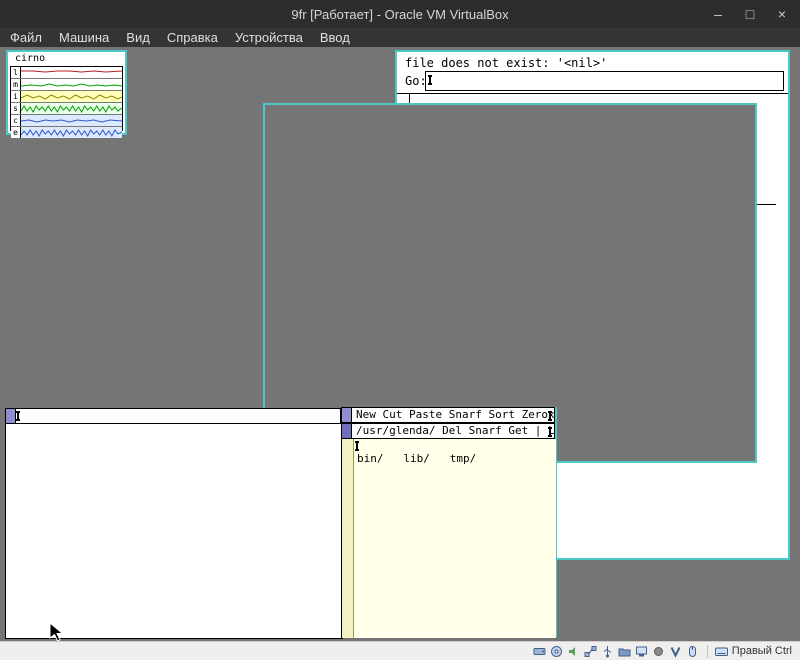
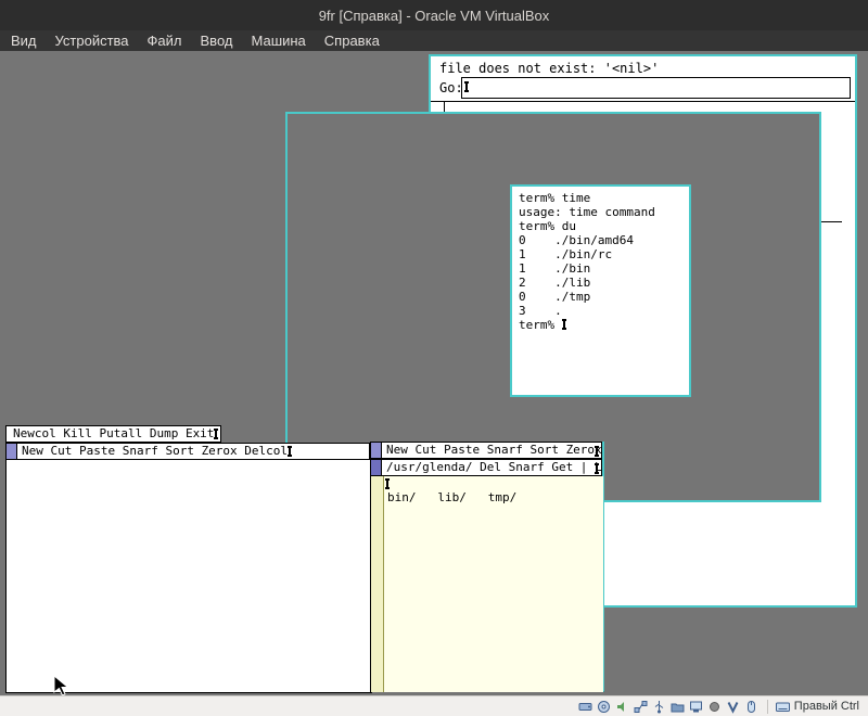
- 9fr [Работает] - Oracle VM VirtualBox
+ 9fr [Справка] - Oracle VM VirtualBox
- –
- □
- ×
- Файл
+ Вид
- Машина
+ Устройства
- Вид
+ Файл
- Справка
+ Ввод
- Устройства
+ Машина
- Ввод
+ Справка
- cirno
- l
- m
- i
- s
- c
- e
  file does not exist: '<nil>'
  Go:
+ term% time
+ usage: time command
+ term% du
+ 0 ./bin/amd64
+ 1 ./bin/rc
+ 1 ./bin
+ 2 ./lib
+ 0 ./tmp
+ 3 .
+ term%
+ Newcol Kill Putall Dump Exit
+ New Cut Paste Snarf Sort Zerox Delcol
  New Cut Paste Snarf Sort Zerox
  /usr/glenda/ Del Snarf Get | L
  bin/ lib/ tmp/
  Правый Ctrl
